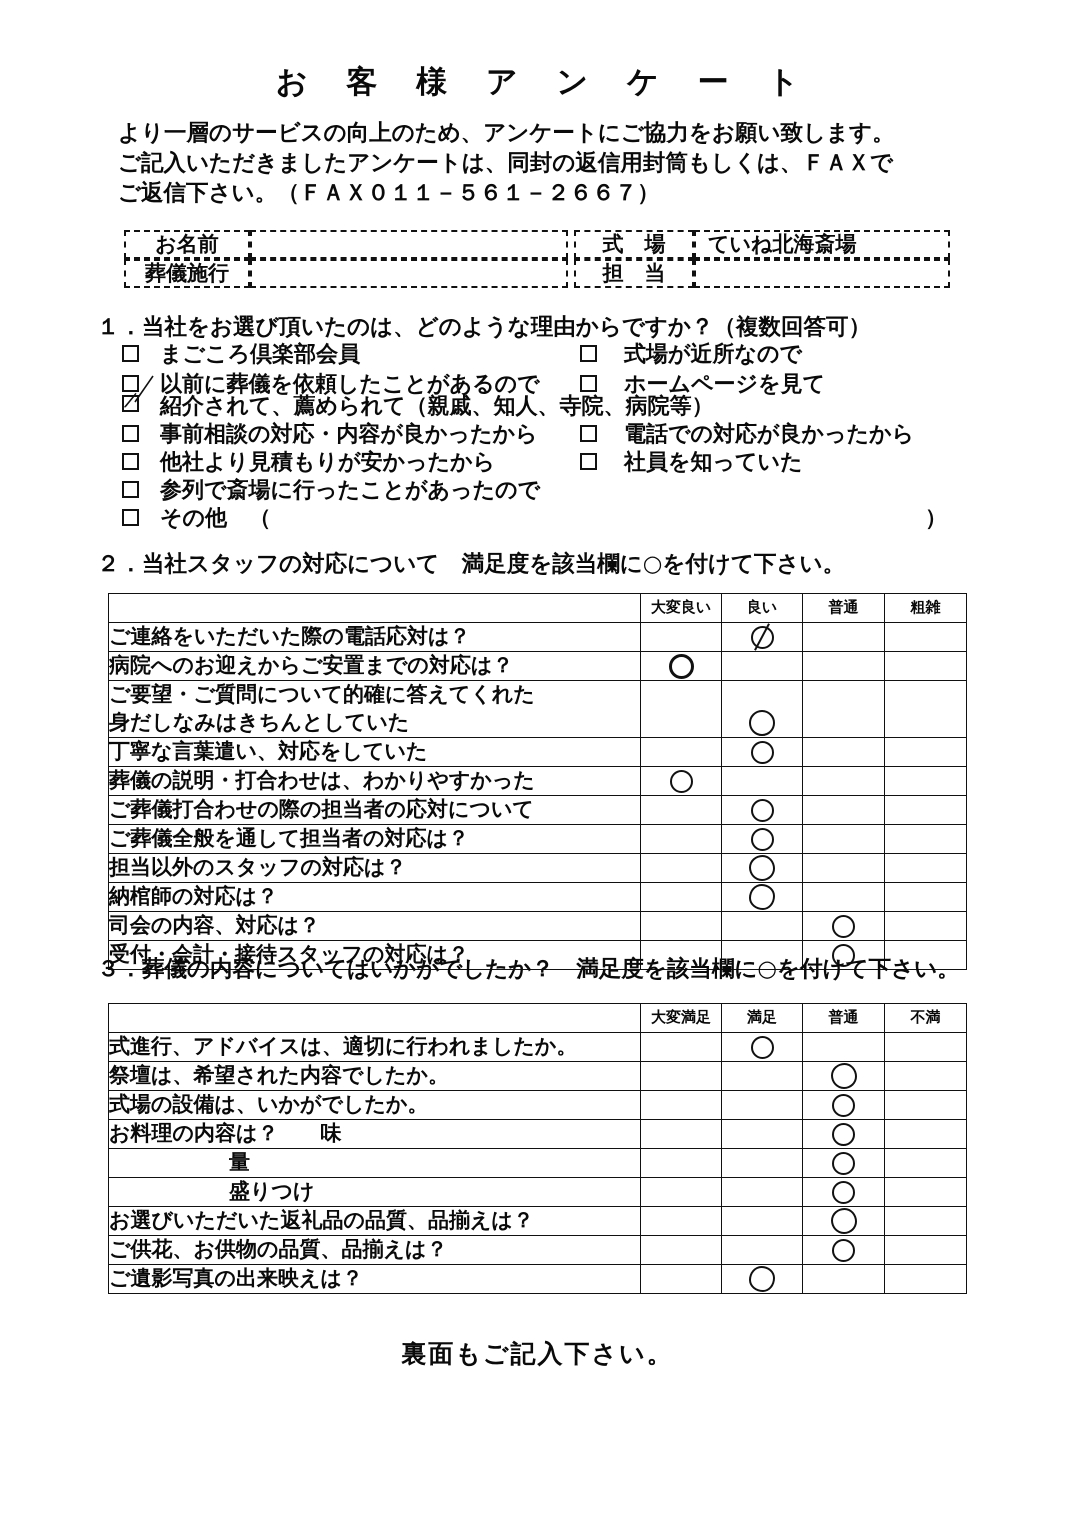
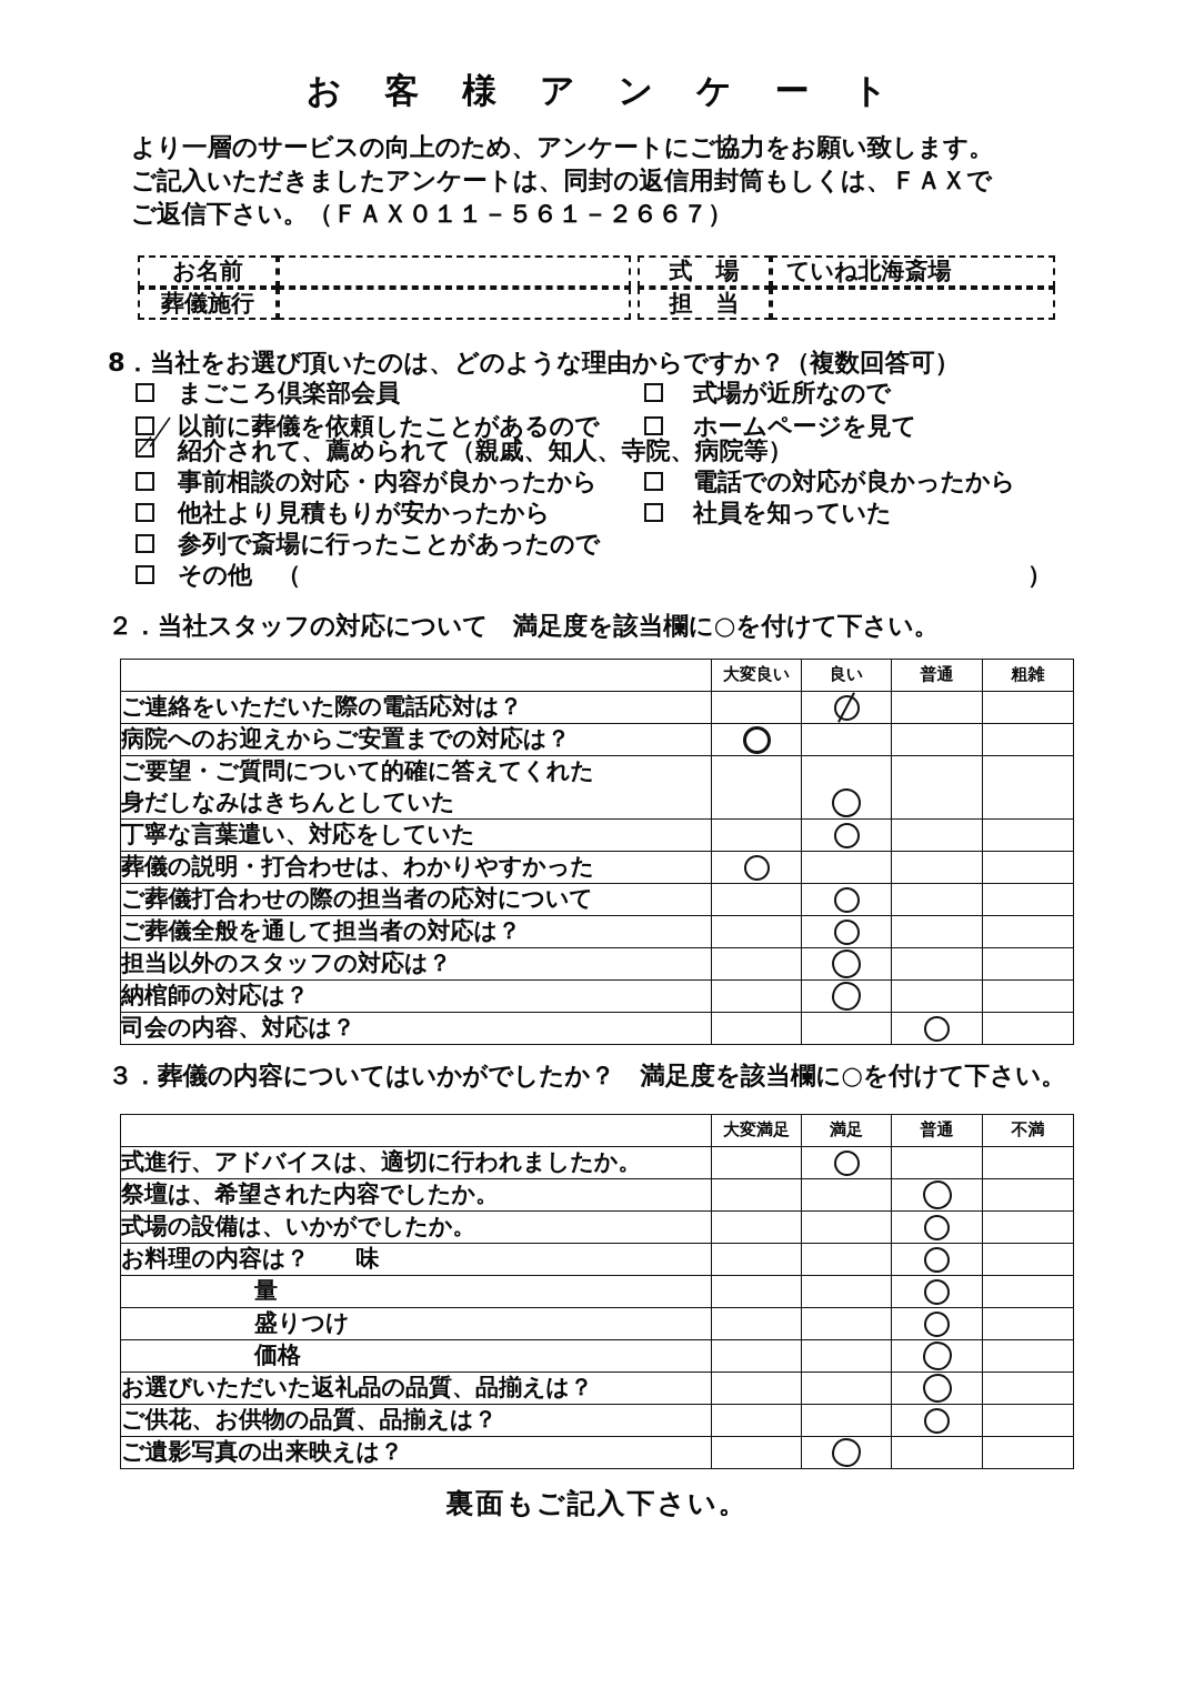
  お 客 様 ア ン ケ ー ト
  より一層のサービスの向上のため、アンケートにご協力をお願い致します。
  ご記入いただきましたアンケートは、同封の返信用封筒もしくは、ＦＡＸで
  ご返信下さい。（ＦＡＸ０１１－５６１－２６６７）
  お名前
  葬儀施行
  式 場
  ていね北海斎場
  担 当
- １．当社をお選び頂いたのは、どのような理由からですか？（複数回答可）
+ 8．当社をお選び頂いたのは、どのような理由からですか？（複数回答可）
  まごころ倶楽部会員
  以前に葬儀を依頼したことがあるので
  紹介されて、薦められて（親戚、知人、寺院、病院等）
  事前相談の対応・内容が良かったから
  他社より見積もりが安かったから
  参列で斎場に行ったことがあったので
  その他 （
  ）
  式場が近所なので
  ホームページを見て
  電話での対応が良かったから
  社員を知っていた
  ２．当社スタッフの対応について 満足度を該当欄に○を付けて下さい。
  	大変良い	良い	普通	粗雑
  ご連絡をいただいた際の電話応対は？
  病院へのお迎えからご安置までの対応は？
  ご要望・ご質問について的確に答えてくれた
  身だしなみはきちんとしていた
  丁寧な言葉遣い、対応をしていた
  葬儀の説明・打合わせは、わかりやすかった
  ご葬儀打合わせの際の担当者の応対について
  ご葬儀全般を通して担当者の対応は？
  担当以外のスタッフの対応は？
  納棺師の対応は？
  司会の内容、対応は？
- 受付・会計・接待スタッフの対応は？
  ３．葬儀の内容についてはいかがでしたか？ 満足度を該当欄に○を付けて下さい。
  	大変満足	満足	普通	不満
  式進行、アドバイスは、適切に行われましたか。
  祭壇は、希望された内容でしたか。
  式場の設備は、いかがでしたか。
  お料理の内容は？ 味
  量
  盛りつけ
+ 価格
  お選びいただいた返礼品の品質、品揃えは？
  ご供花、お供物の品質、品揃えは？
  ご遺影写真の出来映えは？
  裏面もご記入下さい。
